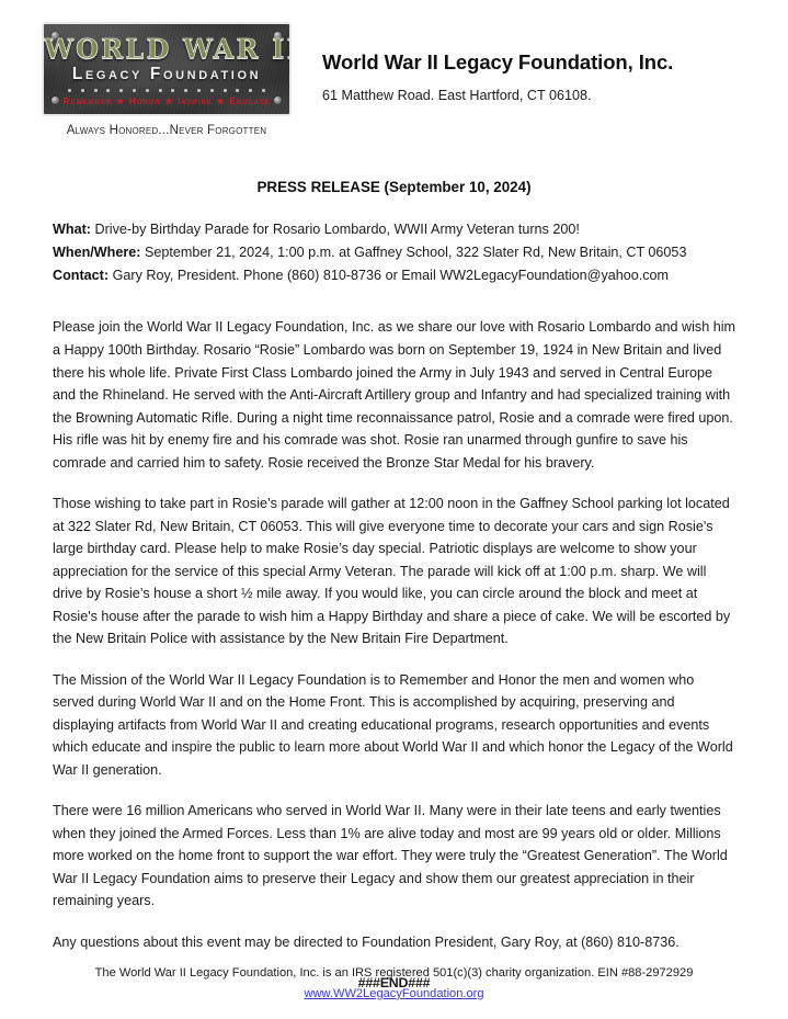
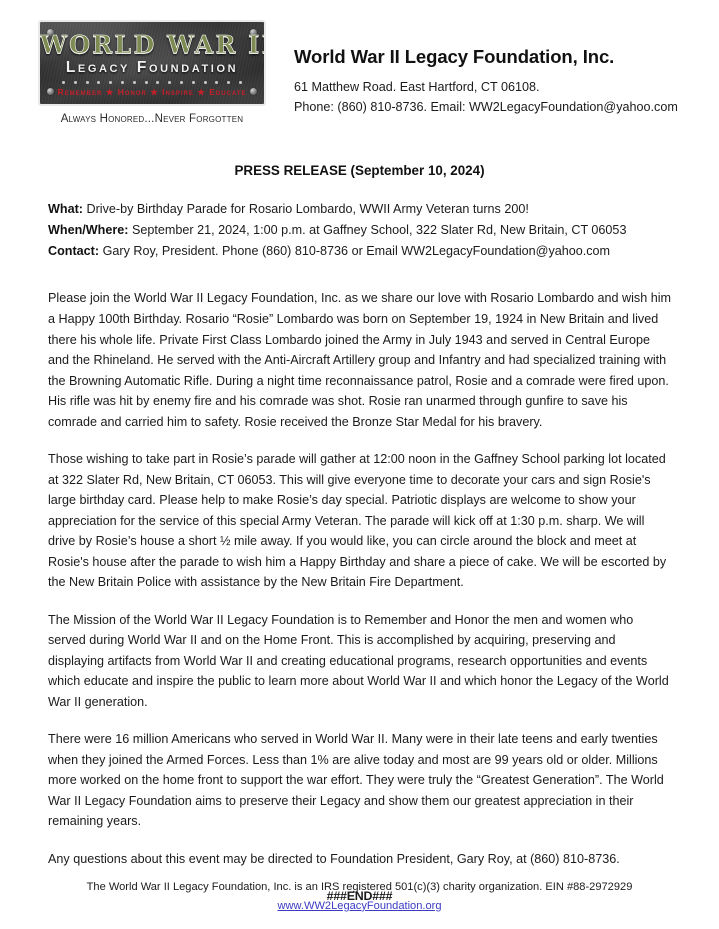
  WORLD WAR I
  Legacy Foundation
  Remember ★ Honor ★ Inspire ★ Educate
  Always Honored...Never Forgotten
  World War II Legacy Foundation, Inc.
  61 Matthew Road. East Hartford, CT 06108.
+ Phone: (860) 810-8736. Email: WW2LegacyFoundation@yahoo.com
  PRESS RELEASE (September 10, 2024)
  What: Drive-by Birthday Parade for Rosario Lombardo, WWII Army Veteran turns 200!
  When/Where: September 21, 2024, 1:00 p.m. at Gaffney School, 322 Slater Rd, New Britain, CT 06053
  Contact: Gary Roy, President. Phone (860) 810-8736 or Email WW2LegacyFoundation@yahoo.com
  Please join the World War II Legacy Foundation, Inc. as we share our love with Rosario Lombardo and wish him a Happy 100th Birthday. Rosario “Rosie” Lombardo was born on September 19, 1924 in New Britain and lived there his whole life. Private First Class Lombardo joined the Army in July 1943 and served in Central Europe and the Rhineland. He served with the Anti-Aircraft Artillery group and Infantry and had specialized training with the Browning Automatic Rifle. During a night time reconnaissance patrol, Rosie and a comrade were fired upon. His rifle was hit by enemy fire and his comrade was shot. Rosie ran unarmed through gunfire to save his comrade and carried him to safety. Rosie received the Bronze Star Medal for his bravery.
- Those wishing to take part in Rosie’s parade will gather at 12:00 noon in the Gaffney School parking lot located at 322 Slater Rd, New Britain, CT 06053. This will give everyone time to decorate your cars and sign Rosie's large birthday card. Please help to make Rosie’s day special. Patriotic displays are welcome to show your appreciation for the service of this special Army Veteran. The parade will kick off at 1:00 p.m. sharp. We will drive by Rosie’s house a short ½ mile away. If you would like, you can circle around the block and meet at Rosie's house after the parade to wish him a Happy Birthday and share a piece of cake. We will be escorted by the New Britain Police with assistance by the New Britain Fire Department.
+ Those wishing to take part in Rosie’s parade will gather at 12:00 noon in the Gaffney School parking lot located at 322 Slater Rd, New Britain, CT 06053. This will give everyone time to decorate your cars and sign Rosie's large birthday card. Please help to make Rosie’s day special. Patriotic displays are welcome to show your appreciation for the service of this special Army Veteran. The parade will kick off at 1:30 p.m. sharp. We will drive by Rosie’s house a short ½ mile away. If you would like, you can circle around the block and meet at Rosie's house after the parade to wish him a Happy Birthday and share a piece of cake. We will be escorted by the New Britain Police with assistance by the New Britain Fire Department.
  The Mission of the World War II Legacy Foundation is to Remember and Honor the men and women who served during World War II and on the Home Front. This is accomplished by acquiring, preserving and displaying artifacts from World War II and creating educational programs, research opportunities and events which educate and inspire the public to learn more about World War II and which honor the Legacy of the World War II generation.
  There were 16 million Americans who served in World War II. Many were in their late teens and early twenties when they joined the Armed Forces. Less than 1% are alive today and most are 99 years old or older. Millions more worked on the home front to support the war effort. They were truly the “Greatest Generation”. The World War II Legacy Foundation aims to preserve their Legacy and show them our greatest appreciation in their remaining years.
  Any questions about this event may be directed to Foundation President, Gary Roy, at (860) 810-8736.
  ###END###
  The World War II Legacy Foundation, Inc. is an IRS registered 501(c)(3) charity organization. EIN #88-2972929
  www.WW2LegacyFoundation.org
